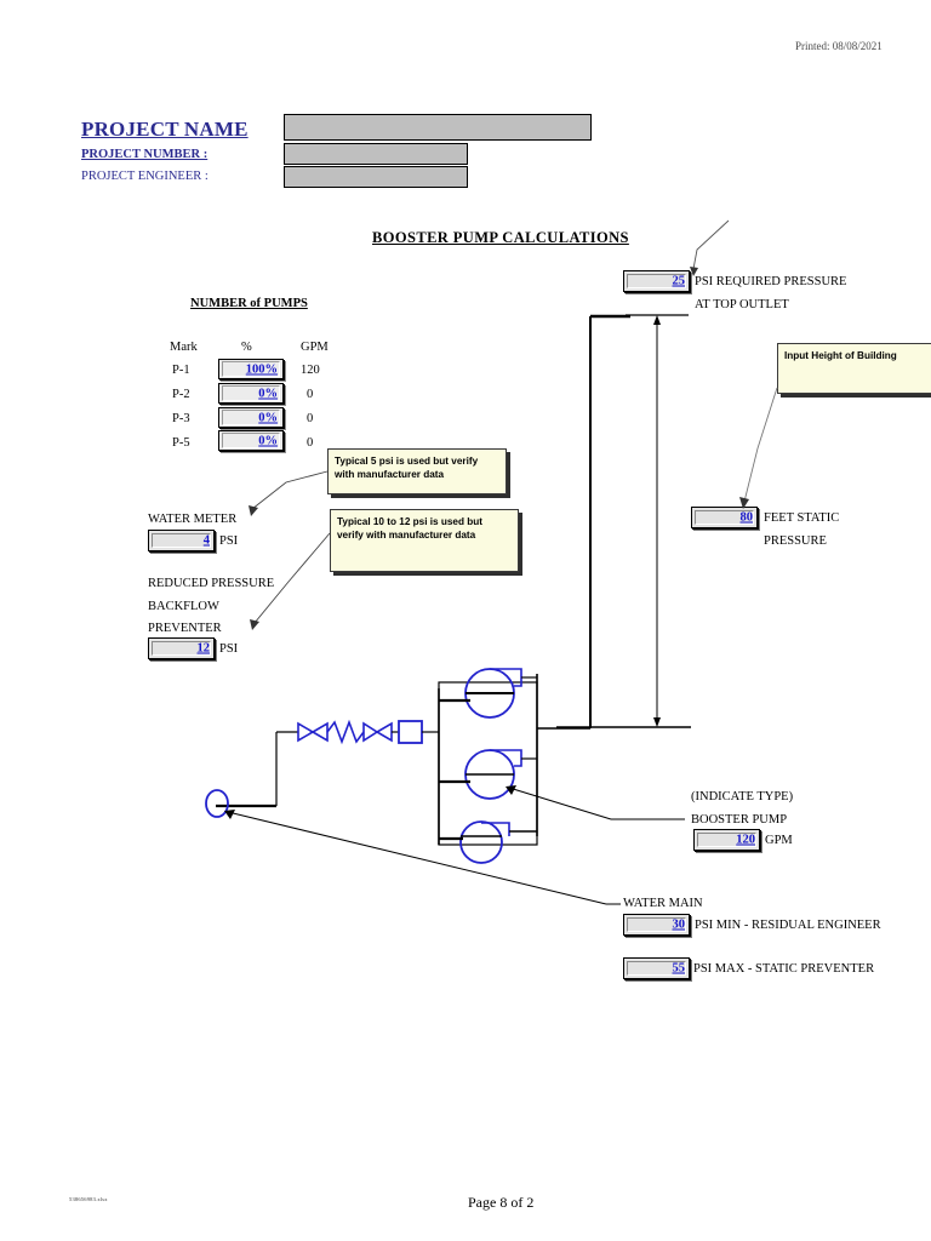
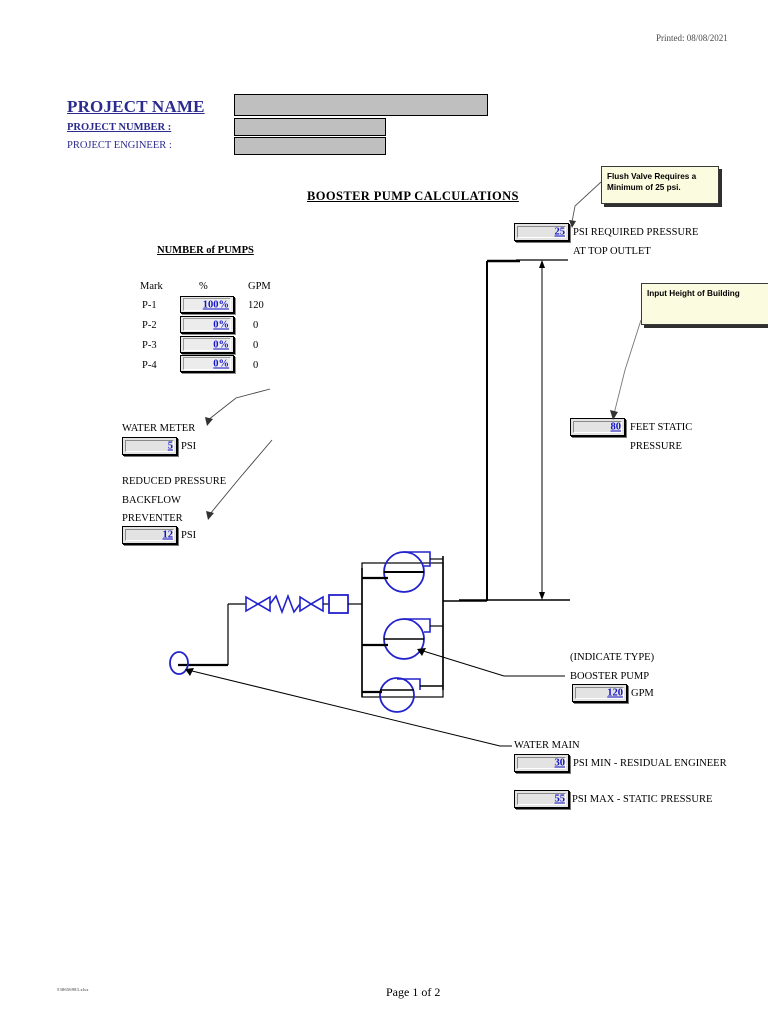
  Printed: 08/08/2021
  PROJECT NAME
  PROJECT NUMBER :
  PROJECT ENGINEER :
  BOOSTER PUMP CALCULATIONS
  NUMBER of PUMPS
  Mark
  %
  GPM
  P-1
  100%
  120
  P-2
  0%
  0
  P-3
  0%
  0
- P-5
+ P-4
  0%
  0
+ Flush Valve Requires a Minimum of 25 psi.
  Input Height of Building
- Typical 5 psi is used but verify with manufacturer data
- Typical 10 to 12 psi is used but verify with manufacturer data
  25
  PSI REQUIRED PRESSURE
  AT TOP OUTLET
  80
  FEET STATIC
  PRESSURE
  WATER METER
- 4
+ 5
  PSI
  REDUCED PRESSURE
  BACKFLOW
  PREVENTER
  12
  PSI
  (INDICATE TYPE)
  BOOSTER PUMP
  120
  GPM
  WATER MAIN
  30
  PSI MIN - RESIDUAL ENGINEER
  55
- PSI MAX - STATIC PREVENTER
+ PSI MAX - STATIC PRESSURE
- Page 8 of 2
+ Page 1 of 2
